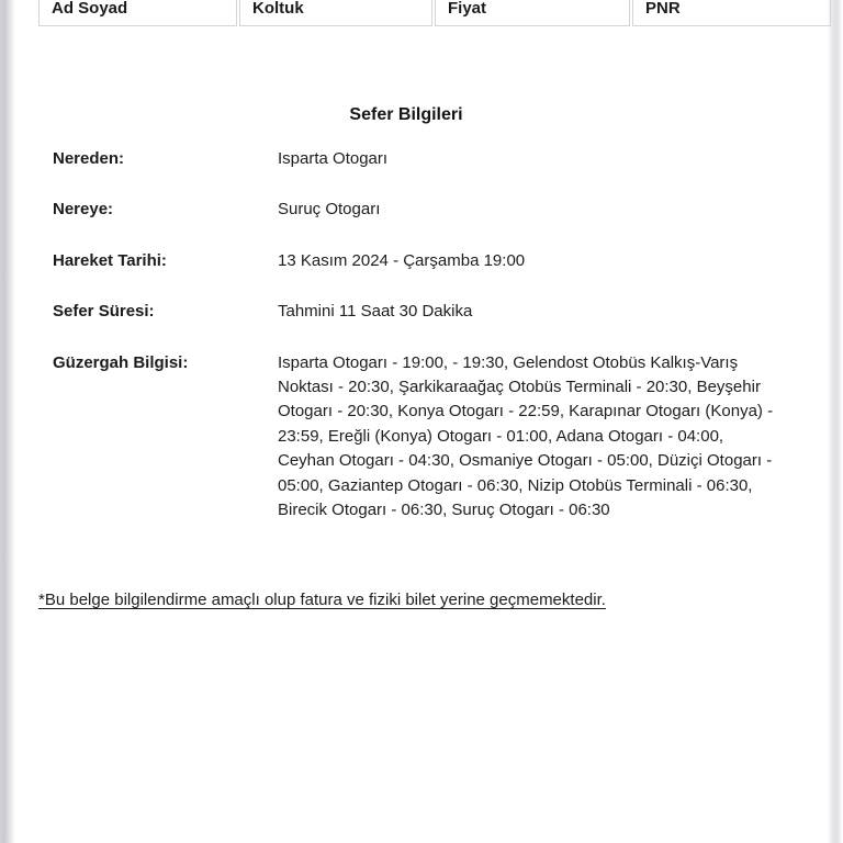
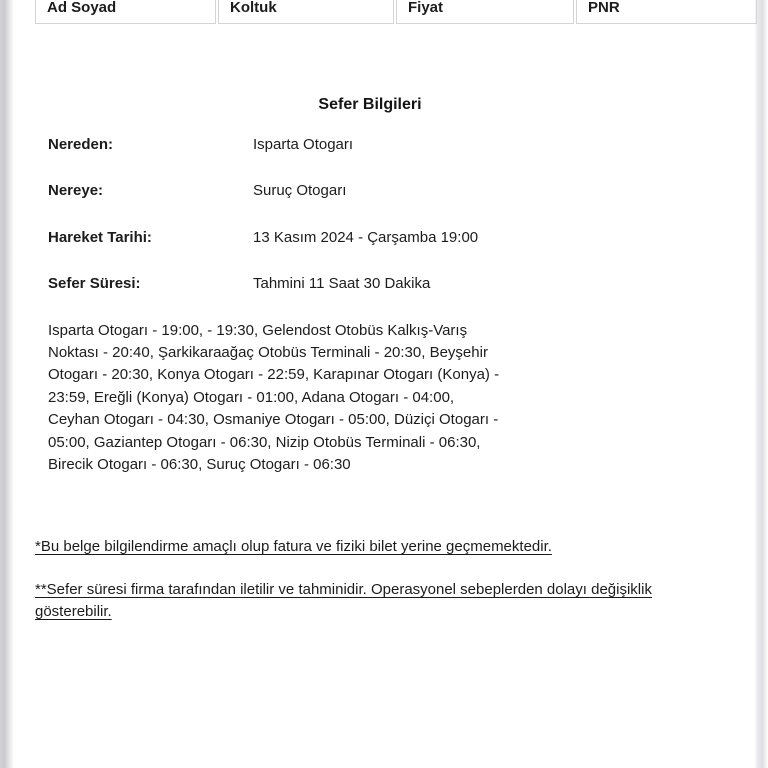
  Ad Soyad	Koltuk	Fiyat	PNR
  Sefer Bilgileri
  Nereden:
  Isparta Otogarı
  Nereye:
  Suruç Otogarı
  Hareket Tarihi:
  13 Kasım 2024 - Çarşamba 19:00
  Sefer Süresi:
  Tahmini 11 Saat 30 Dakika
- Güzergah Bilgisi:
- Isparta Otogarı - 19:00, - 19:30, Gelendost Otobüs Kalkış-Varış Noktası - 20:30, Şarkikaraağaç Otobüs Terminali - 20:30, Beyşehir Otogarı - 20:30, Konya Otogarı - 22:59, Karapınar Otogarı (Konya) - 23:59, Ereğli (Konya) Otogarı - 01:00, Adana Otogarı - 04:00, Ceyhan Otogarı - 04:30, Osmaniye Otogarı - 05:00, Düziçi Otogarı - 05:00, Gaziantep Otogarı - 06:30, Nizip Otobüs Terminali - 06:30, Birecik Otogarı - 06:30, Suruç Otogarı - 06:30
+ Isparta Otogarı - 19:00, - 19:30, Gelendost Otobüs Kalkış-Varış Noktası - 20:40, Şarkikaraağaç Otobüs Terminali - 20:30, Beyşehir Otogarı - 20:30, Konya Otogarı - 22:59, Karapınar Otogarı (Konya) - 23:59, Ereğli (Konya) Otogarı - 01:00, Adana Otogarı - 04:00, Ceyhan Otogarı - 04:30, Osmaniye Otogarı - 05:00, Düziçi Otogarı - 05:00, Gaziantep Otogarı - 06:30, Nizip Otobüs Terminali - 06:30, Birecik Otogarı - 06:30, Suruç Otogarı - 06:30
  *Bu belge bilgilendirme amaçlı olup fatura ve fiziki bilet yerine geçmemektedir.
+ **Sefer süresi firma tarafından iletilir ve tahminidir. Operasyonel sebeplerden dolayı değişiklik gösterebilir.
